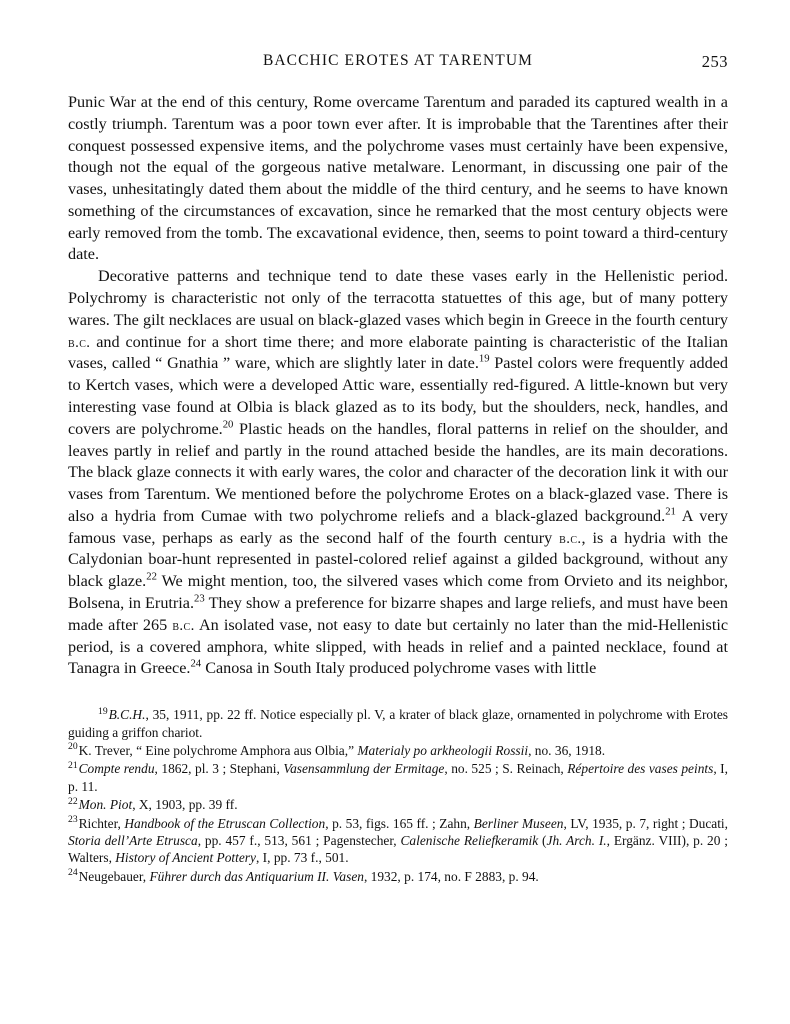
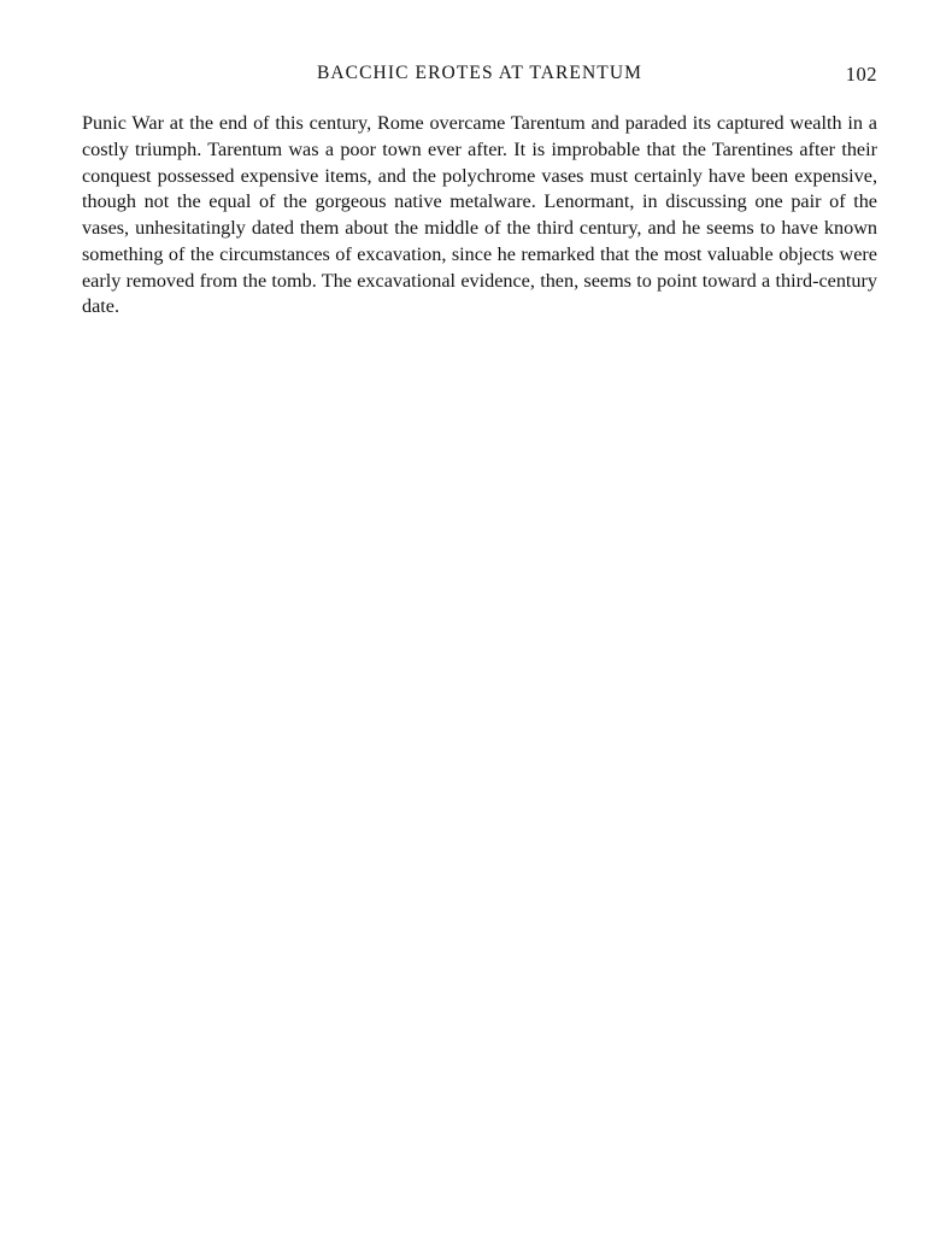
  BACCHIC EROTES AT TARENTUM
- 253
+ 102
- Punic War at the end of this century, Rome overcame Tarentum and paraded its captured wealth in a costly triumph. Tarentum was a poor town ever after. It is improbable that the Tarentines after their conquest possessed expensive items, and the polychrome vases must certainly have been expensive, though not the equal of the gorgeous native metalware. Lenormant, in discussing one pair of the vases, unhesitatingly dated them about the middle of the third century, and he seems to have known something of the circumstances of excavation, since he remarked that the most century objects were early removed from the tomb. The excavational evidence, then, seems to point toward a third-century date.
+ Punic War at the end of this century, Rome overcame Tarentum and paraded its captured wealth in a costly triumph. Tarentum was a poor town ever after. It is improbable that the Tarentines after their conquest possessed expensive items, and the polychrome vases must certainly have been expensive, though not the equal of the gorgeous native metalware. Lenormant, in discussing one pair of the vases, unhesitatingly dated them about the middle of the third century, and he seems to have known something of the circumstances of excavation, since he remarked that the most valuable objects were early removed from the tomb. The excavational evidence, then, seems to point toward a third-century date.
- Decorative patterns and technique tend to date these vases early in the Hellenistic period. Polychromy is characteristic not only of the terracotta statuettes of this age, but of many pottery wares. The gilt necklaces are usual on black-glazed vases which begin in Greece in the fourth century b.c. and continue for a short time there; and more elaborate painting is characteristic of the Italian vases, called “ Gnathia ” ware, which are slightly later in date.19 Pastel colors were frequently added to Kertch vases, which were a developed Attic ware, essentially red-figured. A little-known but very interesting vase found at Olbia is black glazed as to its body, but the shoulders, neck, handles, and covers are polychrome.20 Plastic heads on the handles, floral patterns in relief on the shoulder, and leaves partly in relief and partly in the round attached beside the handles, are its main decorations. The black glaze connects it with early wares, the color and character of the decoration link it with our vases from Tarentum. We mentioned before the polychrome Erotes on a black-glazed vase. There is also a hydria from Cumae with two polychrome reliefs and a black-glazed background.21 A very famous vase, perhaps as early as the second half of the fourth century b.c., is a hydria with the Calydonian boar-hunt represented in pastel-colored relief against a gilded background, without any black glaze.22 We might mention, too, the silvered vases which come from Orvieto and its neighbor, Bolsena, in Erutria.23 They show a preference for bizarre shapes and large reliefs, and must have been made after 265 b.c. An isolated vase, not easy to date but certainly no later than the mid-Hellenistic period, is a covered amphora, white slipped, with heads in relief and a painted necklace, found at Tanagra in Greece.24 Canosa in South Italy produced polychrome vases with little
- 19B.C.H., 35, 1911, pp. 22 ff. Notice especially pl. V, a krater of black glaze, ornamented in polychrome with Erotes guiding a griffon chariot.
- 20K. Trever, “ Eine polychrome Amphora aus Olbia,” Materialy po arkheologii Rossii, no. 36, 1918.
- 21Compte rendu, 1862, pl. 3 ; Stephani, Vasensammlung der Ermitage, no. 525 ; S. Reinach, Répertoire des vases peints, I, p. 11.
- 22Mon. Piot, X, 1903, pp. 39 ff.
- 23Richter, Handbook of the Etruscan Collection, p. 53, figs. 165 ff. ; Zahn, Berliner Museen, LV, 1935, p. 7, right ; Ducati, Storia dell’Arte Etrusca, pp. 457 f., 513, 561 ; Pagenstecher, Calenische Reliefkeramik (Jh. Arch. I., Ergänz. VIII), p. 20 ; Walters, History of Ancient Pottery, I, pp. 73 f., 501.
- 24Neugebauer, Führer durch das Antiquarium II. Vasen, 1932, p. 174, no. F 2883, p. 94.
